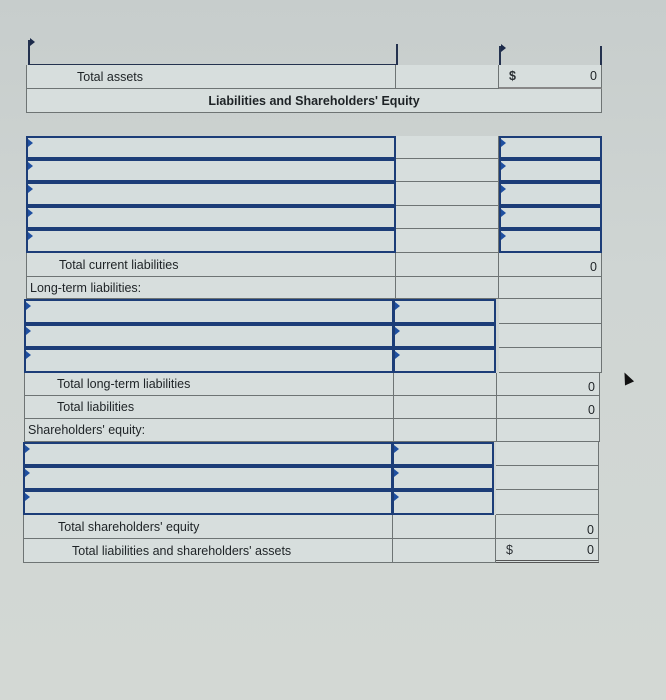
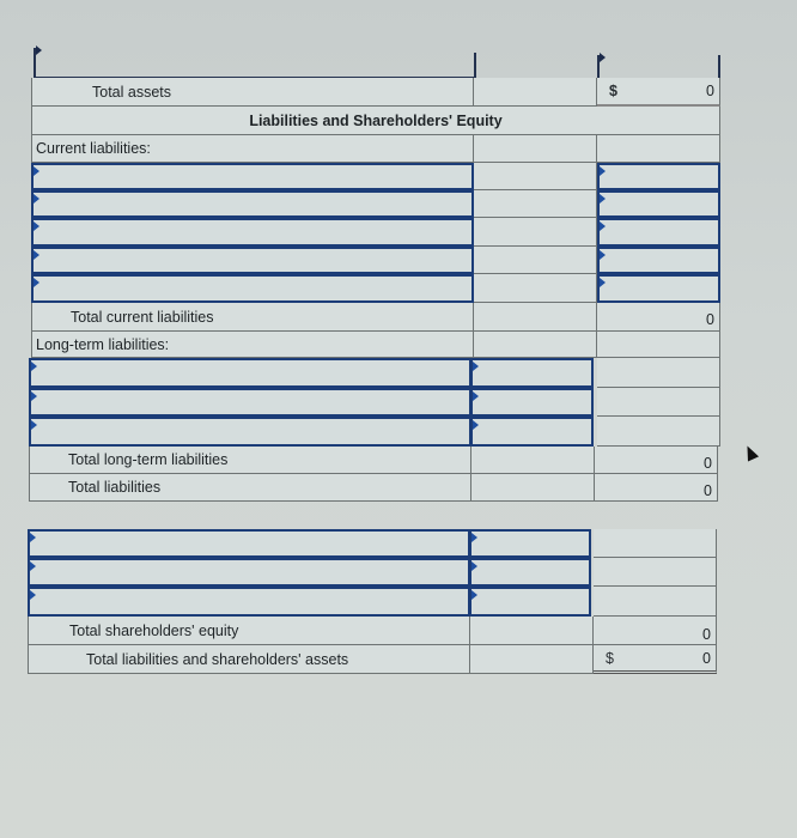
  Total assets
  $
  0
  Liabilities and Shareholders' Equity
+ Current liabilities:
  Total current liabilities
  0
  Long-term liabilities:
  Total long-term liabilities
  0
  Total liabilities
  0
- Shareholders' equity:
  Total shareholders' equity
  0
  Total liabilities and shareholders' assets
  $
  0
